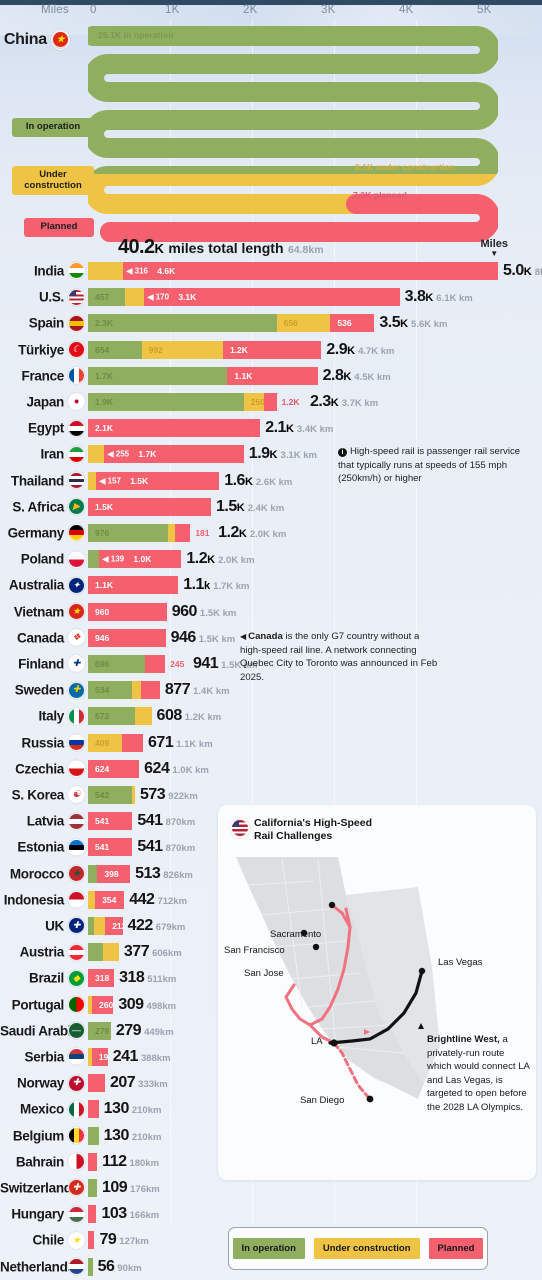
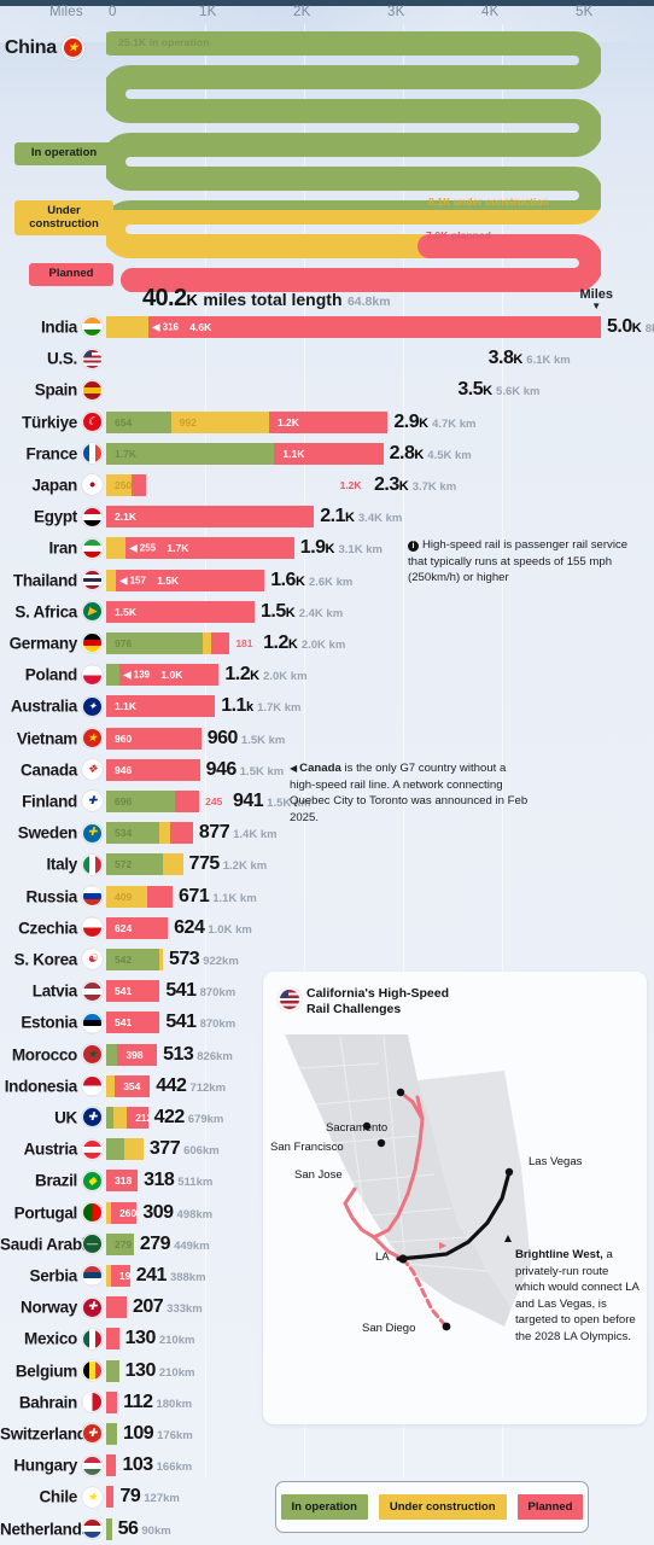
  Miles
  0
  1K
  2K
  3K
  4K
  5K
  China
  ★
  25.1K in operation
  8.1K under construction
  7.0K planned
  In operation
  Under
  construction
  Planned
  40.2K miles total length 64.8km
  Miles
  ▼
  India
  4.6K
  ◀ 316
  U.S.
- 457
- 3.1K
- ◀ 170
  3.8K 6.1K km
  Spain
- 2.3K
- 656
- 536
  3.5K 5.6K km
  Türkiye
  ☾
  654
  992
  1.2K
  2.9K 4.7K km
  France
  1.7K
  1.1K
  2.8K 4.5K km
  Japan
  ●
- 1.9K
  250
  1.2K
  2.3K 3.7K km
  Egypt
  2.1K
  2.1K 3.4K km
  Iran
  1.7K
  ◀ 255
  1.9K 3.1K km
  Thailand
  1.5K
  ◀ 157
  1.6K 2.6K km
  S. Africa
  ▶
  1.5K
  1.5K 2.4K km
  Germany
  976
  181
  1.2K 2.0K km
  Poland
  1.0K
  ◀ 139
  1.2K 2.0K km
  Australia
  ✦
  1.1K
  1.1k 1.7K km
  Vietnam
  ★
  960
  960 1.5K km
  Canada
  ❖
  946
  946 1.5K km
  Finland
  ✚
  696
  245
  941 1.5K km
  Sweden
  ✚
  534
  877 1.4K km
  Italy
  572
- 608 1.2K km
+ 775 1.2K km
  Russia
  409
  671 1.1K km
  Czechia
  624
  624 1.0K km
  S. Korea
  ☯
  542
  573 922km
  Latvia
  541
  541 870km
  Estonia
  541
  541 870km
  Morocco
  ★
  398
  513 826km
  Indonesia
  354
  442 712km
  UK
  ✚
  422 679km
  Austria
  377 606km
  Brazil
  ◆
  318
  318 511km
  Portugal
  260
  309 498km
  Saudi Arab
  —
  279
  279 449km
  Serbia
  241 388km
  Norway
  ✚
  207 333km
  Mexico
  130 210km
  Belgium
  130 210km
  Bahrain
  112 180km
  Switzerlan
  ✚
  109 176km
  Hungary
  103 166km
  Chile
  ★
  79 127km
  Netherland
  56 90km
  High-speed rail is passenger rail service that typically runs at speeds of 155 mph (250km/h) or higher
  ◀ Canada is the only G7 country without a high-speed rail line. A network connecting Quebec City to Toronto was announced in Feb 2025.
  California's High-Speed
  Rail Challenges
  Sacramento
  San Francisco
  San Jose
  Las Vegas
  LA
  San Diego
  Brightline West, a privately-run route which would connect LA and Las Vegas, is targeted to open before the 2028 LA Olympics.
  In operation
  Under construction
  Planned
